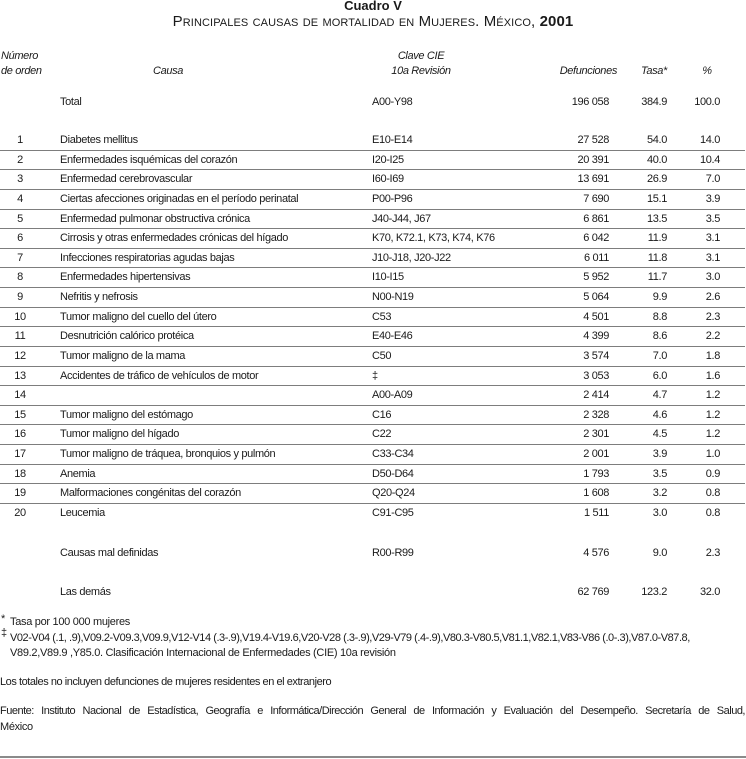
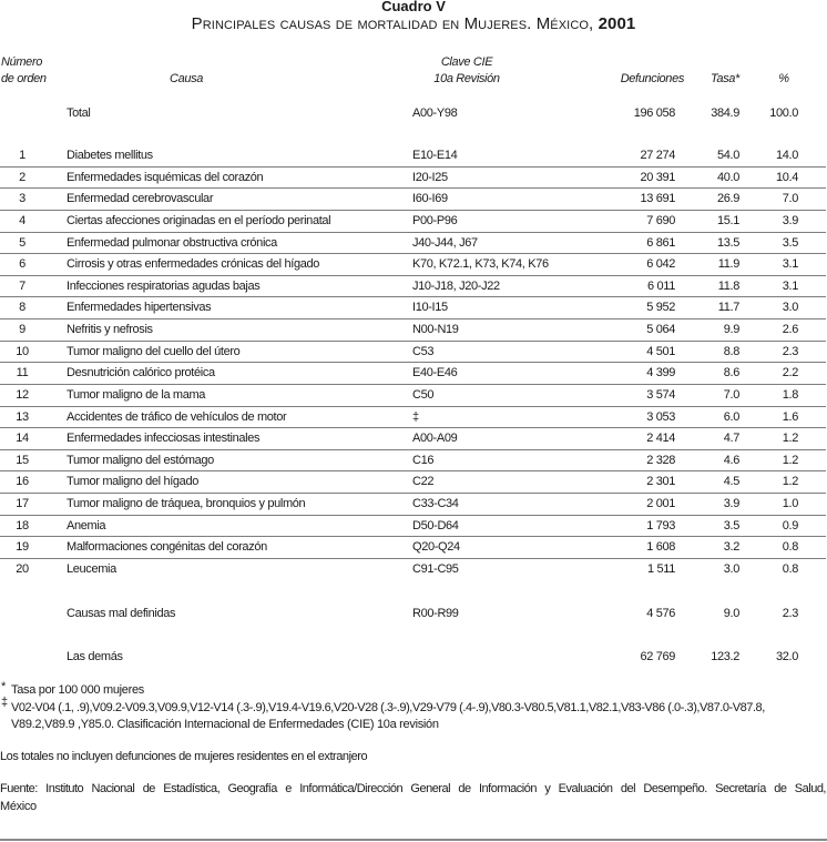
  Cuadro V
  Principales causas de mortalidad en Mujeres. México, 2001
  Número
  de orden
  Causa
  Clave CIE
  10a Revisión
  Defunciones
  Tasa*
  %
  Total
  A00-Y98
  196 058
  384.9
  100.0
  1
  Diabetes mellitus
  E10-E14
- 27 528
+ 27 274
  54.0
  14.0
  2
  Enfermedades isquémicas del corazón
  I20-I25
  20 391
  40.0
  10.4
  3
  Enfermedad cerebrovascular
  I60-I69
  13 691
  26.9
  7.0
  4
  Ciertas afecciones originadas en el período perinatal
  P00-P96
  7 690
  15.1
  3.9
  5
  Enfermedad pulmonar obstructiva crónica
  J40-J44, J67
  6 861
  13.5
  3.5
  6
  Cirrosis y otras enfermedades crónicas del hígado
  K70, K72.1, K73, K74, K76
  6 042
  11.9
  3.1
  7
  Infecciones respiratorias agudas bajas
  J10-J18, J20-J22
  6 011
  11.8
  3.1
  8
  Enfermedades hipertensivas
  I10-I15
  5 952
  11.7
  3.0
  9
  Nefritis y nefrosis
  N00-N19
  5 064
  9.9
  2.6
  10
  Tumor maligno del cuello del útero
  C53
  4 501
  8.8
  2.3
  11
  Desnutrición calórico protéica
  E40-E46
  4 399
  8.6
  2.2
  12
  Tumor maligno de la mama
  C50
  3 574
  7.0
  1.8
  13
  Accidentes de tráfico de vehículos de motor
  ‡
  3 053
  6.0
  1.6
  14
+ Enfermedades infecciosas intestinales
  A00-A09
  2 414
  4.7
  1.2
  15
  Tumor maligno del estómago
  C16
  2 328
  4.6
  1.2
  16
  Tumor maligno del hígado
  C22
  2 301
  4.5
  1.2
  17
  Tumor maligno de tráquea, bronquios y pulmón
  C33-C34
  2 001
  3.9
  1.0
  18
  Anemia
  D50-D64
  1 793
  3.5
  0.9
  19
  Malformaciones congénitas del corazón
  Q20-Q24
  1 608
  3.2
  0.8
  20
  Leucemia
  C91-C95
  1 511
  3.0
  0.8
  Causas mal definidas
  R00-R99
  4 576
  9.0
  2.3
  Las demás
  62 769
  123.2
  32.0
  *
  Tasa por 100 000 mujeres
  ‡
  V02-V04 (.1, .9),V09.2-V09.3,V09.9,V12-V14 (.3-.9),V19.4-V19.6,V20-V28 (.3-.9),V29-V79 (.4-.9),V80.3-V80.5,V81.1,V82.1,V83-V86 (.0-.3),V87.0-V87.8,
  V89.2,V89.9 ,Y85.0. Clasificación Internacional de Enfermedades (CIE) 10a revisión
  Los totales no incluyen defunciones de mujeres residentes en el extranjero
  Fuente: Instituto Nacional de Estadística, Geografía e Informática/Dirección General de Información y Evaluación del Desempeño. Secretaría de Salud,
  México
